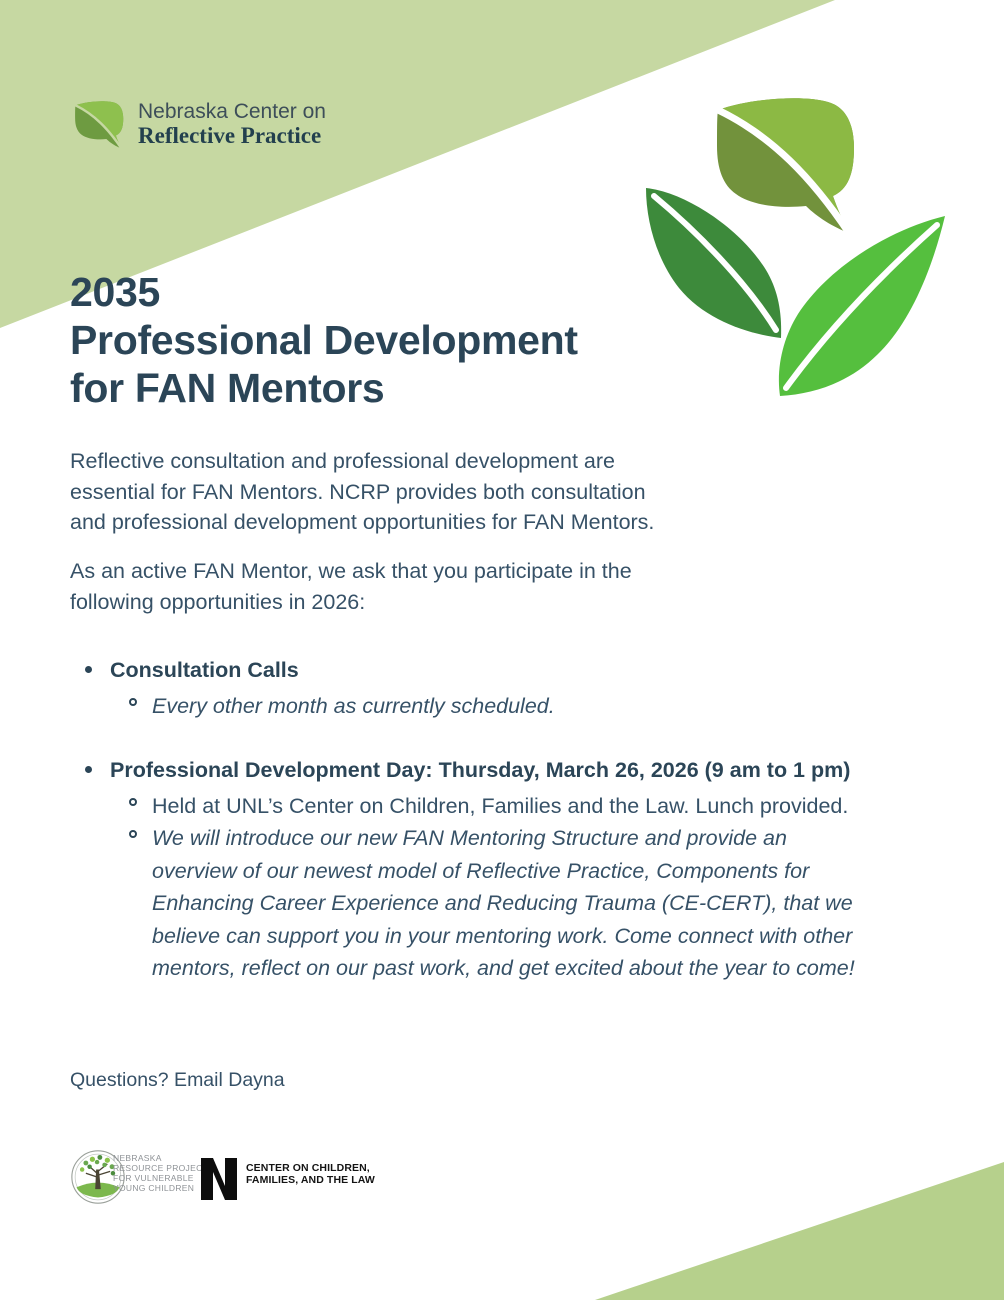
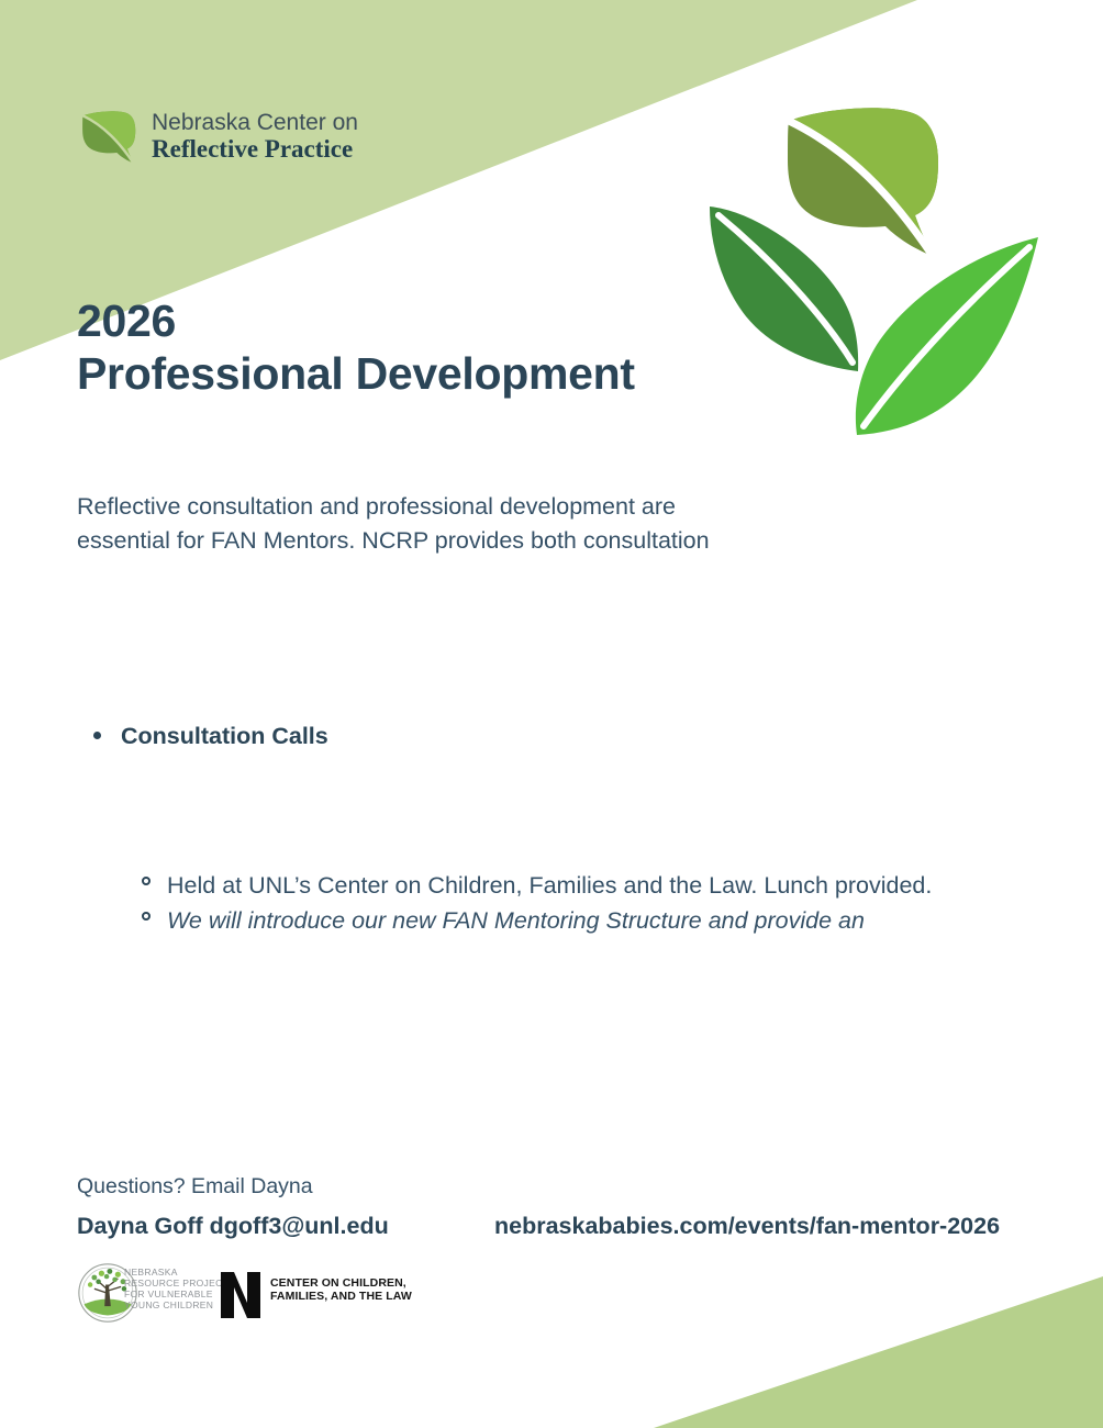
  Nebraska Center on
  Reflective Practice
- 2035
+ 2026
  Professional Development
- for FAN Mentors
  Reflective consultation and professional development are
  essential for FAN Mentors. NCRP provides both consultation
- and professional development opportunities for FAN Mentors.
- As an active FAN Mentor, we ask that you participate in the
- following opportunities in 2026:
  Consultation Calls
- Every other month as currently scheduled.
- Professional Development Day: Thursday, March 26, 2026 (9 am to 1 pm)
  Held at UNL’s Center on Children, Families and the Law. Lunch provided.
  We will introduce our new FAN Mentoring Structure and provide an
- overview of our newest model of Reflective Practice, Components for
- Enhancing Career Experience and Reducing Trauma (CE-CERT), that we
- believe can support you in your mentoring work. Come connect with other
- mentors, reflect on our past work, and get excited about the year to come!
  Questions? Email Dayna
+ Dayna Goff dgoff3@unl.edu
+ nebraskababies.com/events/fan-mentor-2026
  NEBRASKA
  RESOURCE PROJEC
  FOR VULNERABLE
  YOUNG CHILDREN
  CENTER ON CHILDREN,
  FAMILIES, AND THE LAW
